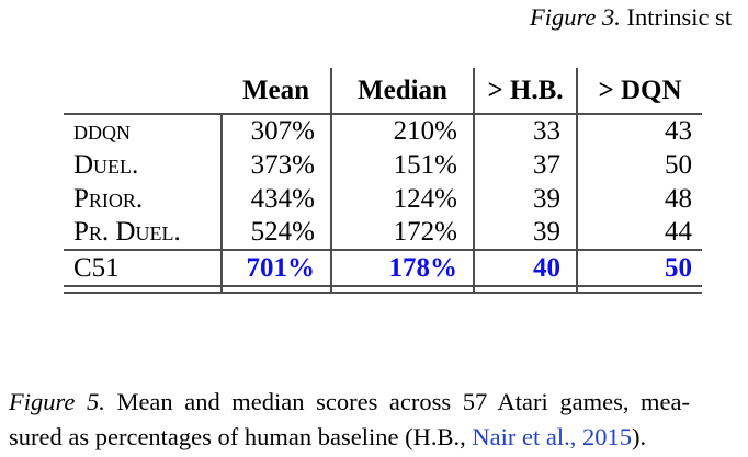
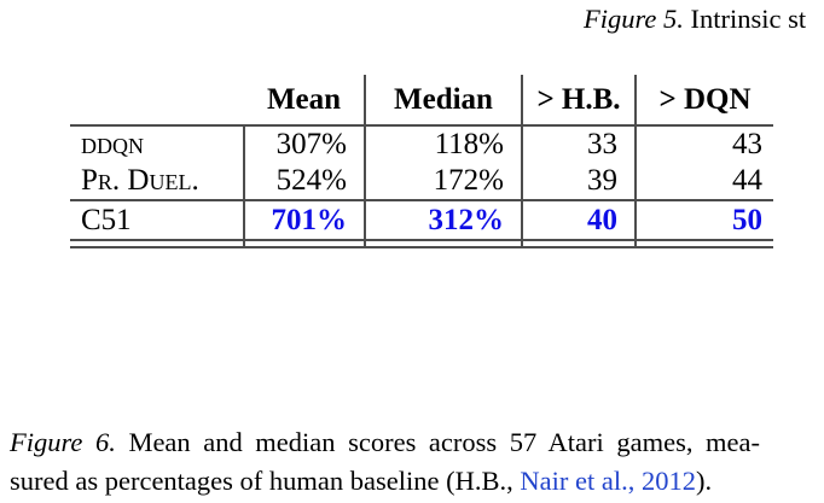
- Figure 3. Intrinsic st
+ Figure 5. Intrinsic st
  	Mean	Median	> H.B.	> DQN
- ddqn	307%	210%	33	43
+ ddqn	307%	118%	33	43
- Duel.	373%	151%	37	50
- Prior.	434%	124%	39	48
  Pr. Duel.	524%	172%	39	44
- C51	701%	178%	40	50
+ C51	701%	312%	40	50
- Figure 5. Mean and median scores across 57 Atari games, mea-
+ Figure 6. Mean and median scores across 57 Atari games, mea-
- sured as percentages of human baseline (H.B., Nair et al., 2015).
+ sured as percentages of human baseline (H.B., Nair et al., 2012).
